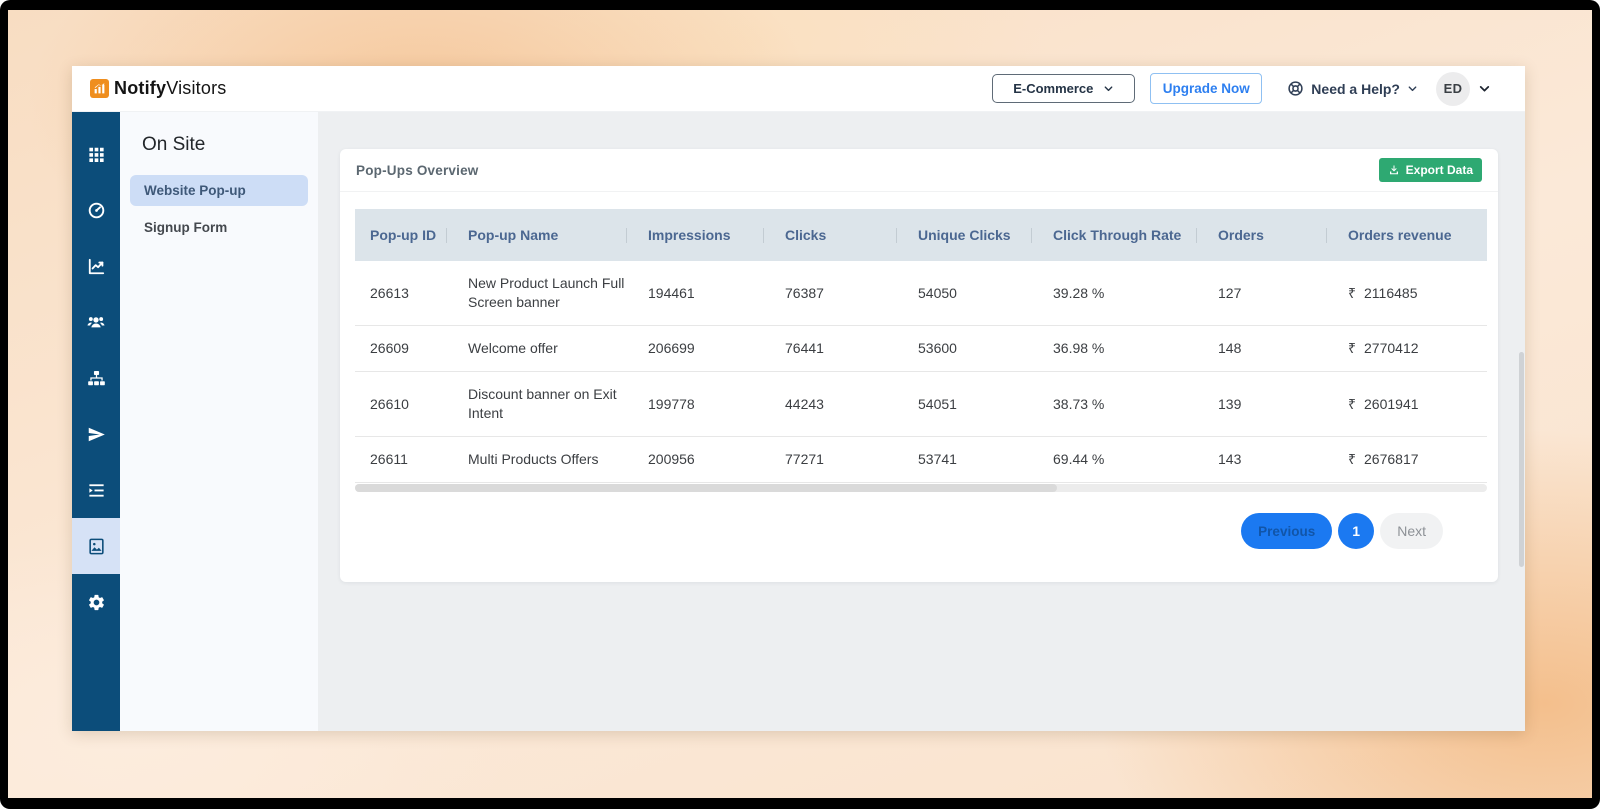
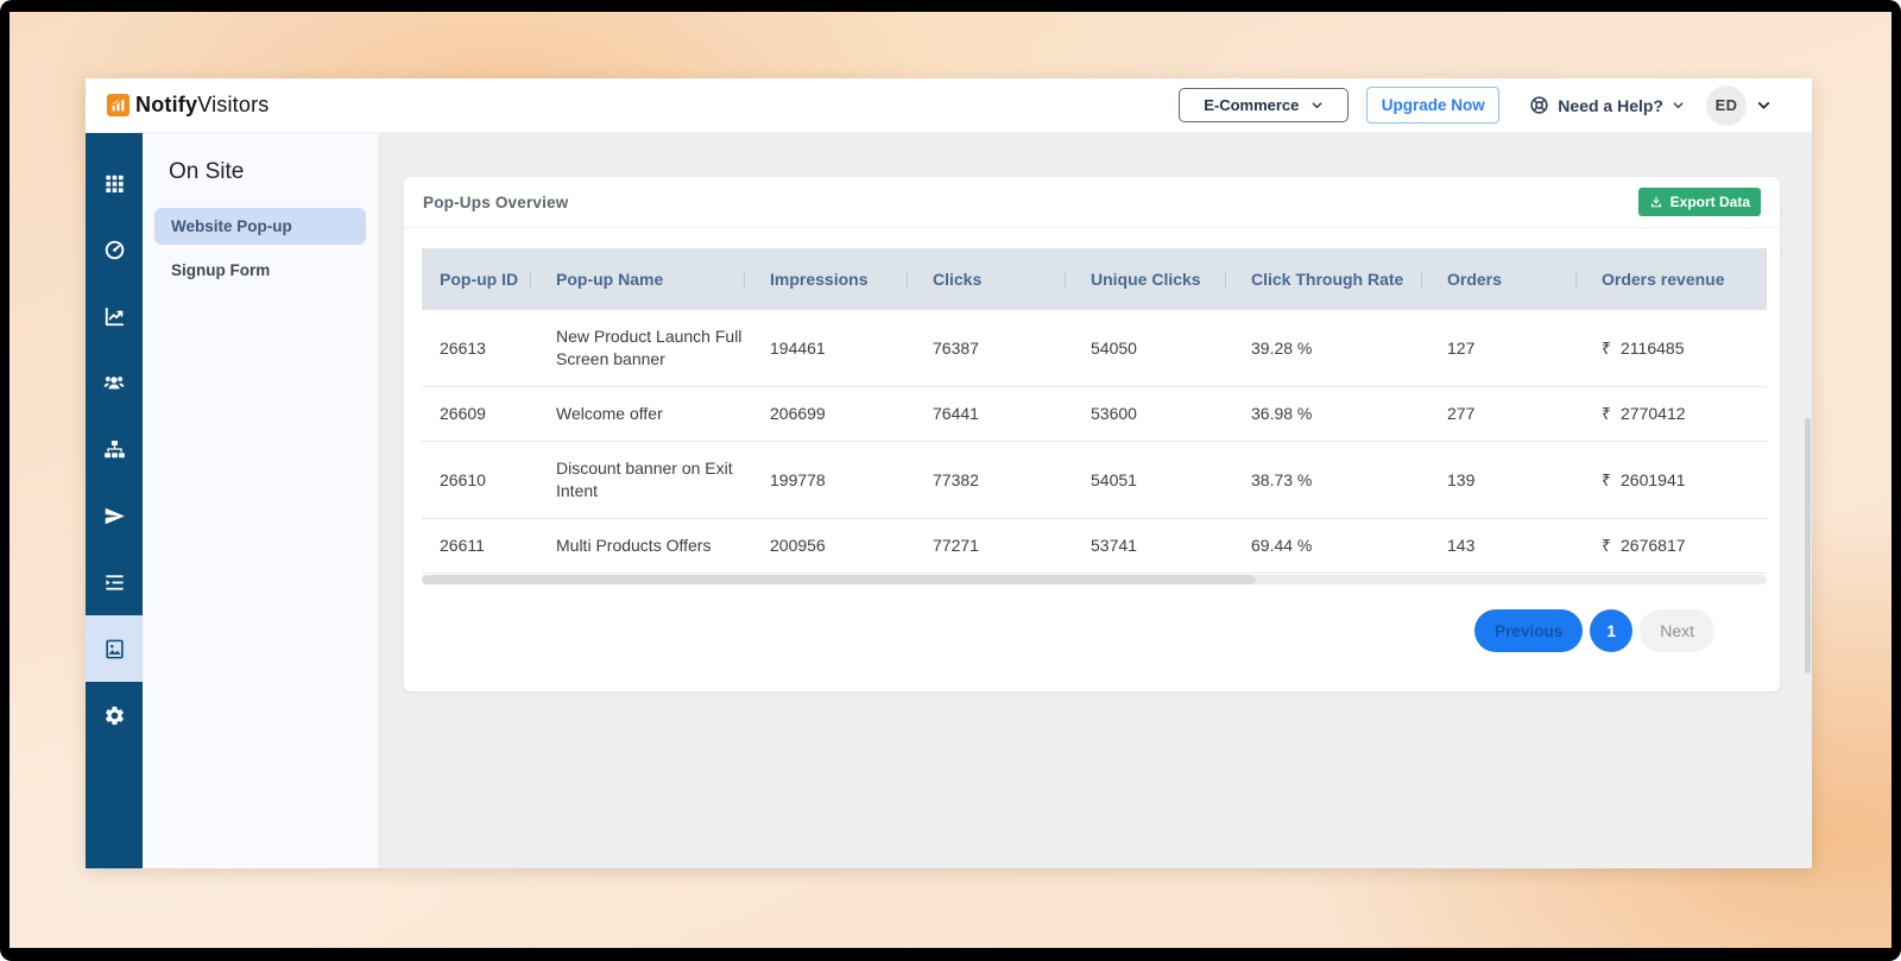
  NotifyVisitors
  E-Commerce
  Upgrade Now
  Need a Help?
  ED
  On Site
  Website Pop-up
  Signup Form
  Pop-Ups Overview
  Export Data
  Pop-up ID	Pop-up Name	Impressions	Clicks	Unique Clicks	Click Through Rate	Orders	Orders revenue
  26613	New Product Launch Full Screen banner	194461	76387	54050	39.28 %	127	₹ 2116485
- 26609	Welcome offer	206699	76441	53600	36.98 %	148	₹ 2770412
+ 26609	Welcome offer	206699	76441	53600	36.98 %	277	₹ 2770412
- 26610	Discount banner on Exit Intent	199778	44243	54051	38.73 %	139	₹ 2601941
+ 26610	Discount banner on Exit Intent	199778	77382	54051	38.73 %	139	₹ 2601941
  26611	Multi Products Offers	200956	77271	53741	69.44 %	143	₹ 2676817
  Previous
  1
  Next
